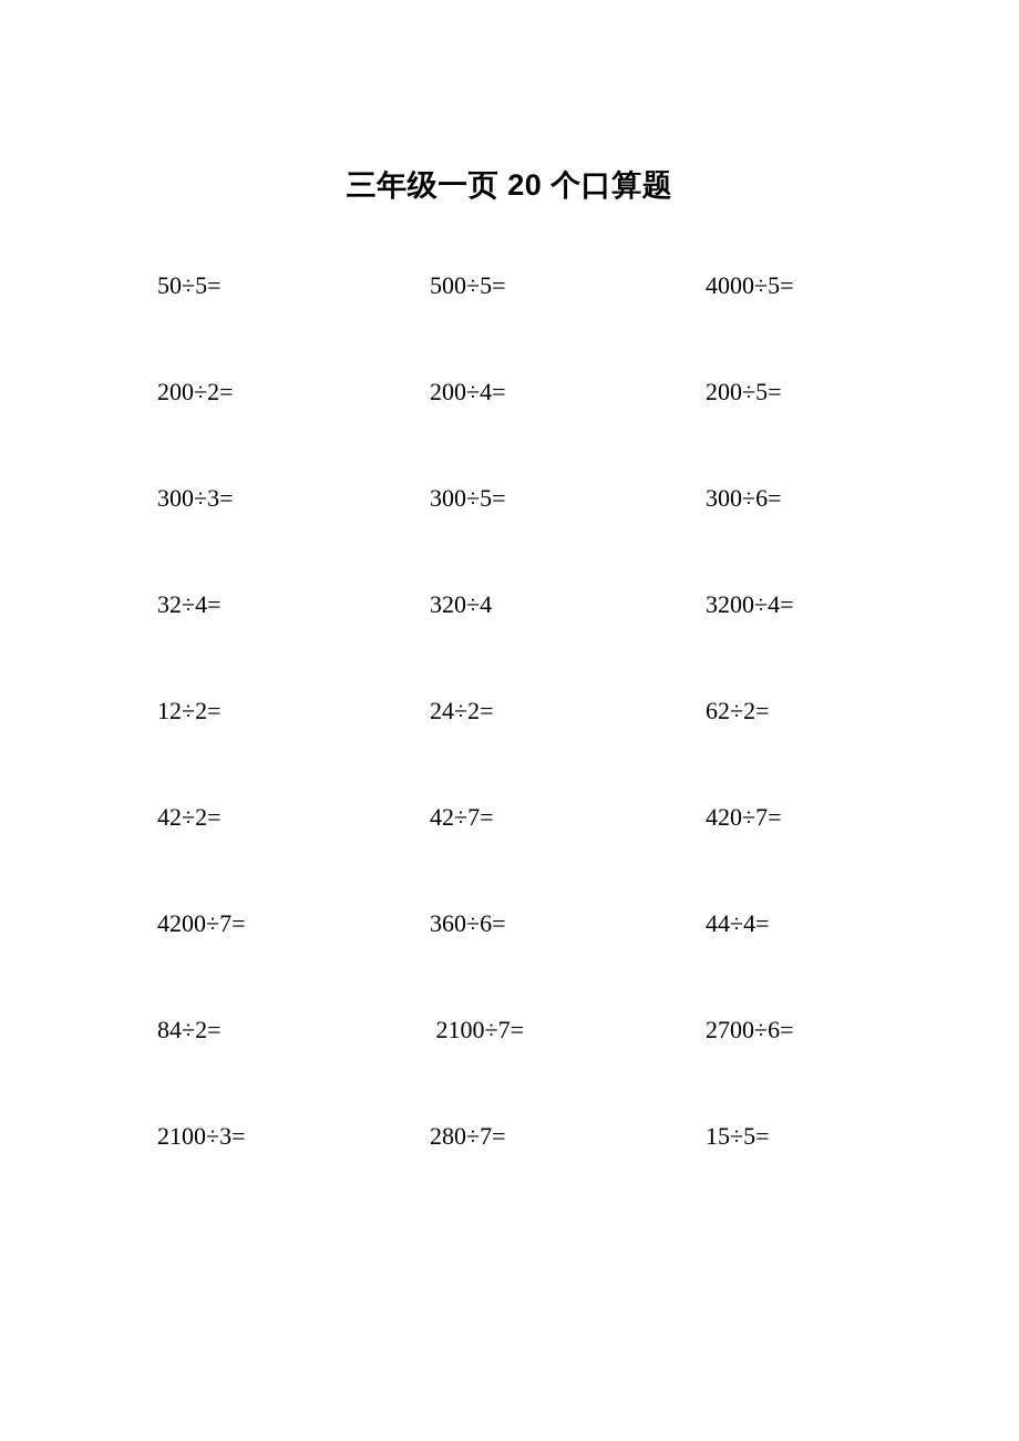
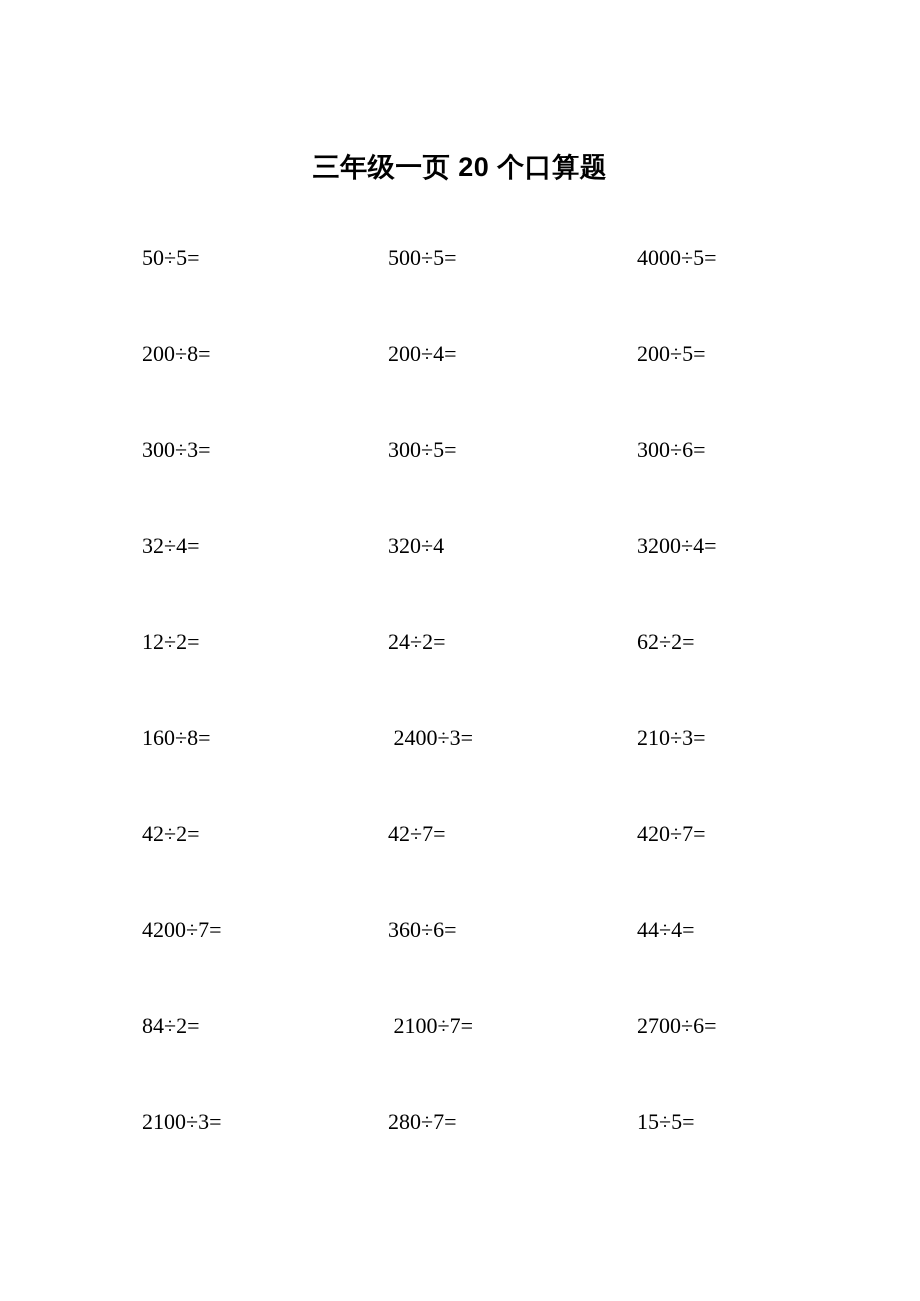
  三年级一页 20 个口算题
  50÷5=
  500÷5=
  4000÷5=
- 200÷2=
+ 200÷8=
  200÷4=
  200÷5=
  300÷3=
  300÷5=
  300÷6=
  32÷4=
  320÷4
  3200÷4=
  12÷2=
  24÷2=
  62÷2=
+ 160÷8=
+ 2400÷3=
+ 210÷3=
  42÷2=
  42÷7=
  420÷7=
  4200÷7=
  360÷6=
  44÷4=
  84÷2=
  2100÷7=
  2700÷6=
  2100÷3=
  280÷7=
  15÷5=
